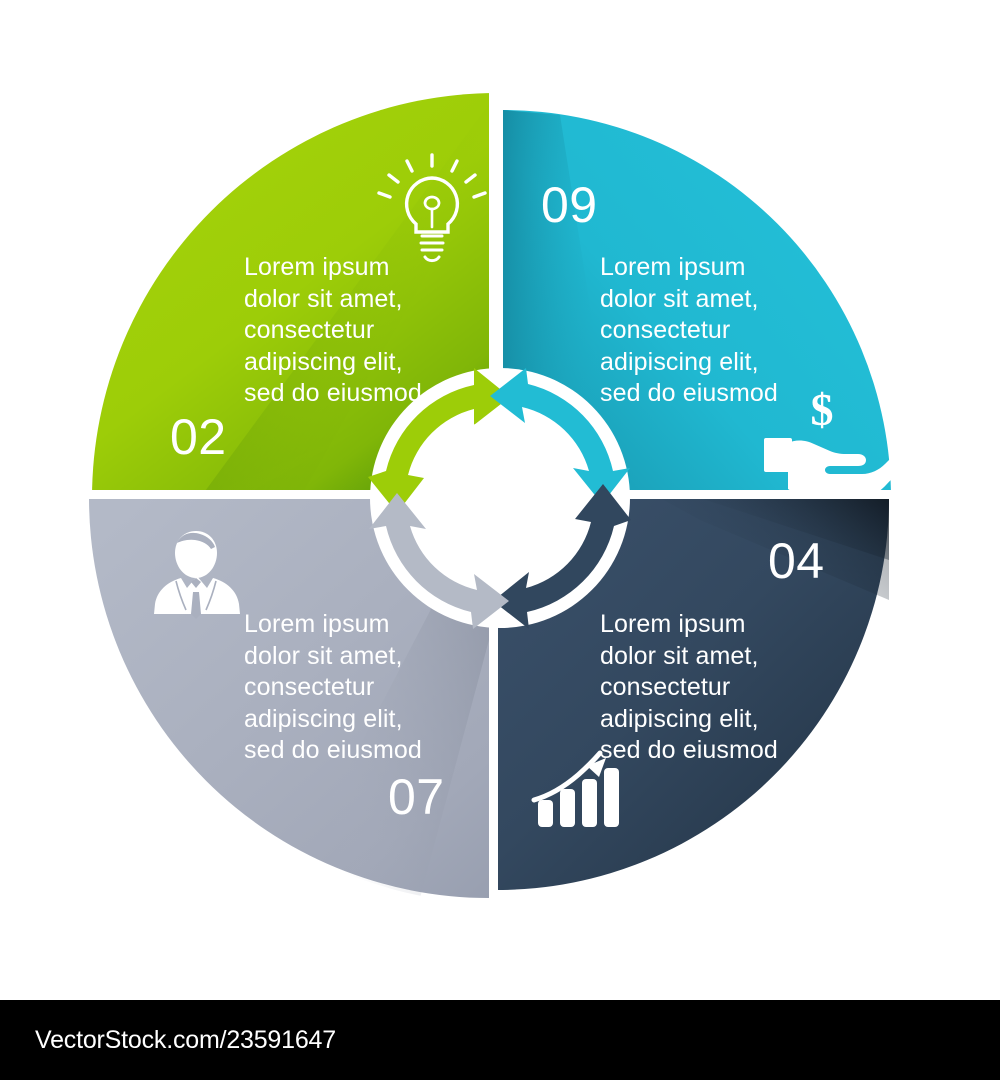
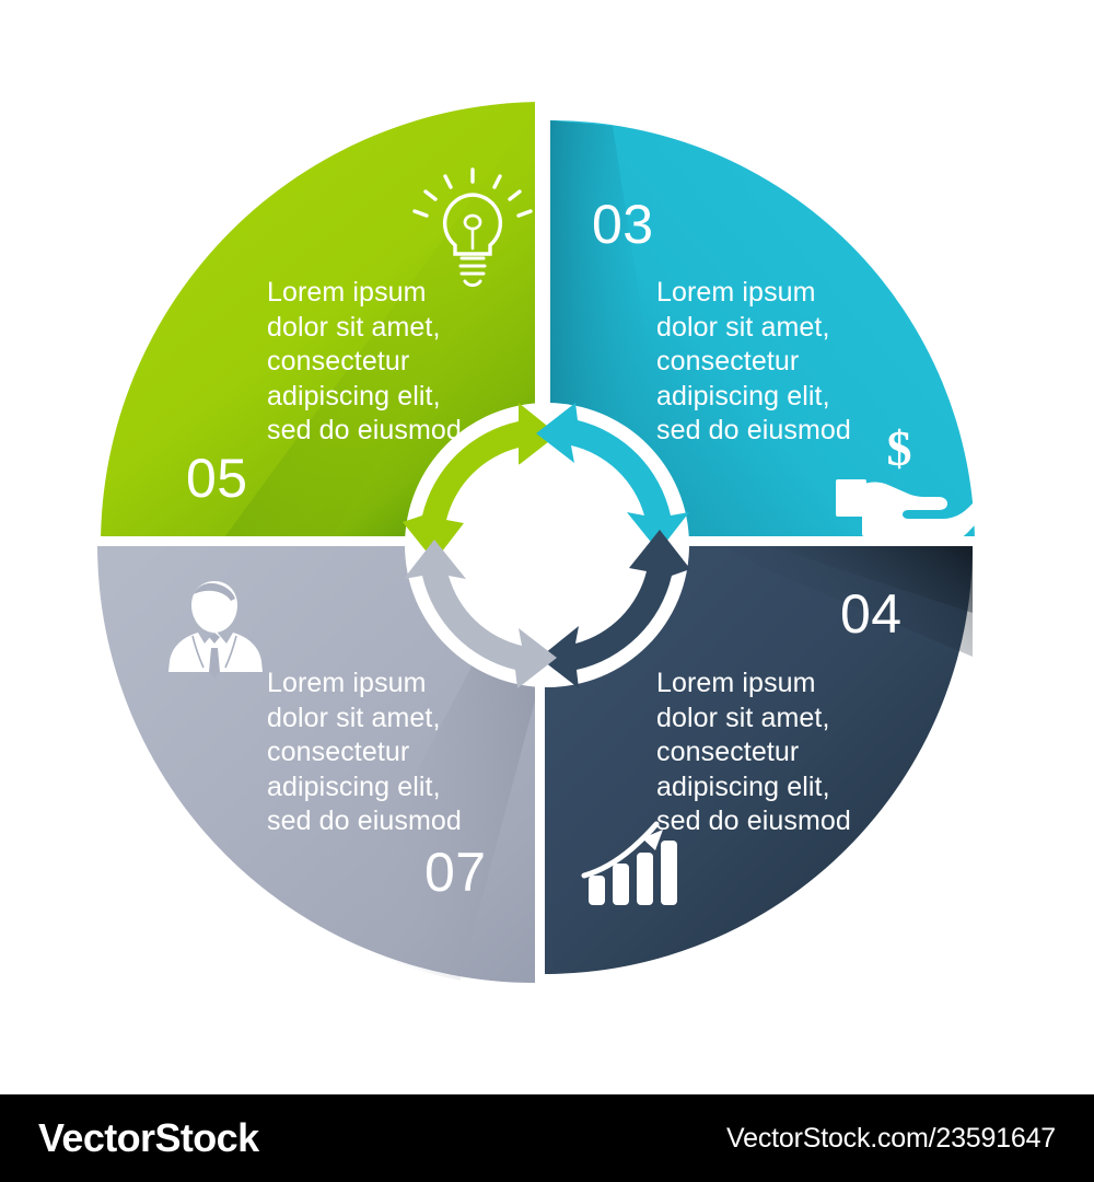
  $
  Lorem ipsum
  dolor sit amet,
  consectetur
  adipiscing elit,
  sed do eiusmod
- 02
+ 05
  Lorem ipsum
  dolor sit amet,
  consectetur
  adipiscing elit,
  sed do eiusmod
- 09
+ 03
  Lorem ipsum
  dolor sit amet,
  consectetur
  adipiscing elit,
  sed do eiusmod
  07
  Lorem ipsum
  dolor sit amet,
  consectetur
  adipiscing elit,
  sed do eiusmod
  04
+ VectorStock
  VectorStock.com/23591647
